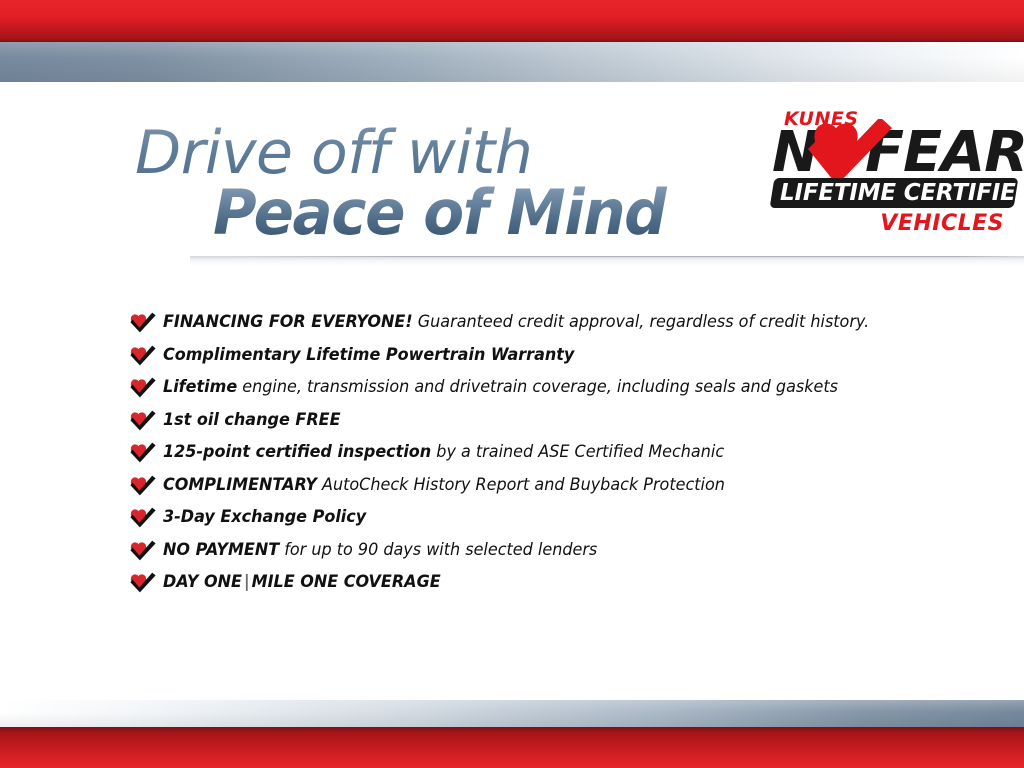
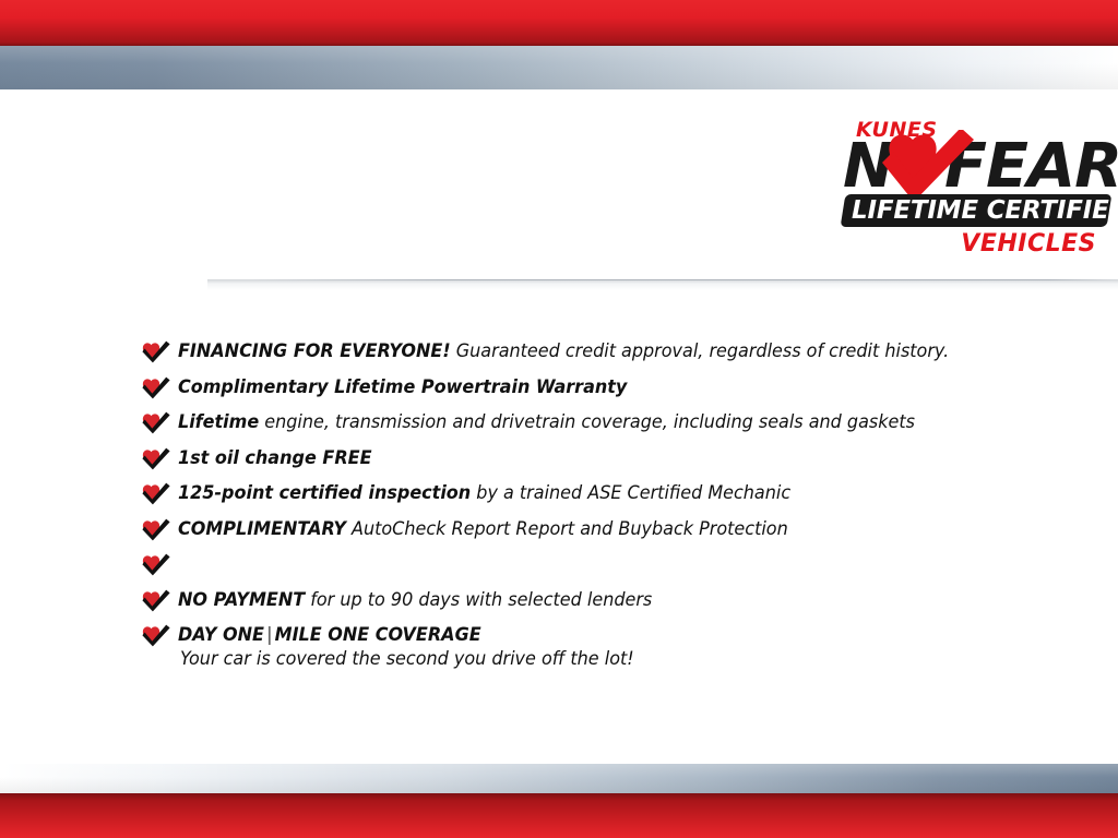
- Drive off with
- Peace of Mind
  KUNES
  N
  FEAR
  LIFETIME CERTIFIE
  VEHICLES
  FINANCING FOR EVERYONE! Guaranteed credit approval, regardless of credit history.
  Complimentary Lifetime Powertrain Warranty
  Lifetime engine, transmission and drivetrain coverage, including seals and gaskets
  1st oil change FREE
  125-point certified inspection by a trained ASE Certified Mechanic
- COMPLIMENTARY AutoCheck History Report and Buyback Protection
+ COMPLIMENTARY AutoCheck Report Report and Buyback Protection
- 3-Day Exchange Policy
  NO PAYMENT for up to 90 days with selected lenders
  DAY ONE|MILE ONE COVERAGE
+ Your car is covered the second you drive off the lot!
